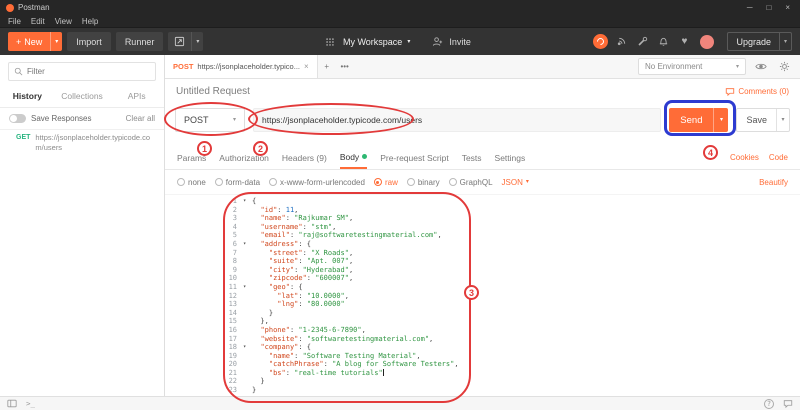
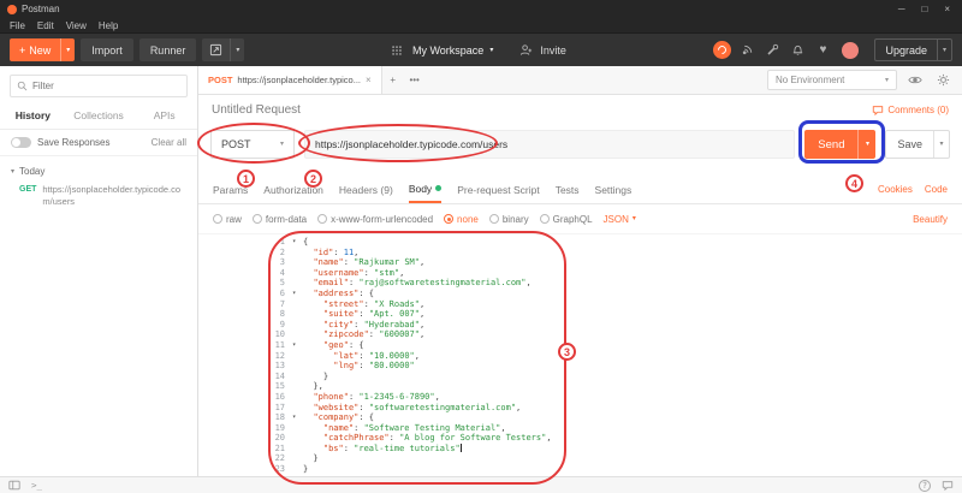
  Postman
  ─
  □
  ×
  File
  Edit
  View
  Help
  +
  New
  Import
  Runner
  My Workspace
  Invite
  ♥
  Upgrade
  Filter
  History
  Collections
  APIs
  Save Responses
  Clear all
+ Today
  https://jsonplaceholder.typicode.com/users
  POST
  https://jsonplaceholder.typico...
  ×
  +
  •••
  No Environment
  Untitled Request
  Comments (0)
  POST
  https://jsonplaceholder.typicode.com/users
  Send
  Save
  Params
  Authorization
  Headers (9)
  Body
  Pre-request Script
  Tests
  Settings
  Cookies
  Code
- none
+ raw
  form-data
  x-www-form-urlencoded
- raw
+ none
  binary
  GraphQL
  JSON
  Beautify
  1
  {
  2
  "id": 11,
  3
  "name": "Rajkumar SM",
  4
  "username": "stm",
  5
  "email": "raj@softwaretestingmaterial.com",
  6
  "address": {
  7
  "street": "X Roads",
  8
  "suite": "Apt. 007",
  9
  "city": "Hyderabad",
  10
  "zipcode": "600007",
  11
  "geo": {
  12
  "lat": "10.0000",
  13
  "lng": "80.0000"
  14
  }
  15
  },
  16
  "phone": "1-2345-6-7890",
  17
  "website": "softwaretestingmaterial.com",
  18
  "company": {
  19
  "name": "Software Testing Material",
  20
  "catchPhrase": "A blog for Software Testers",
  21
  "bs": "real-time tutorials"
  22
  }
  23
  }
  >_
  ?
  1
  2
  3
  4
